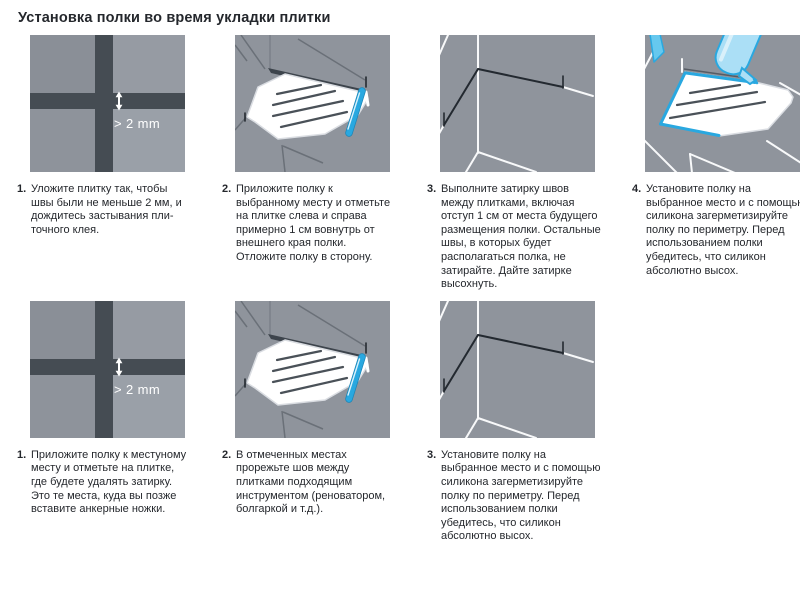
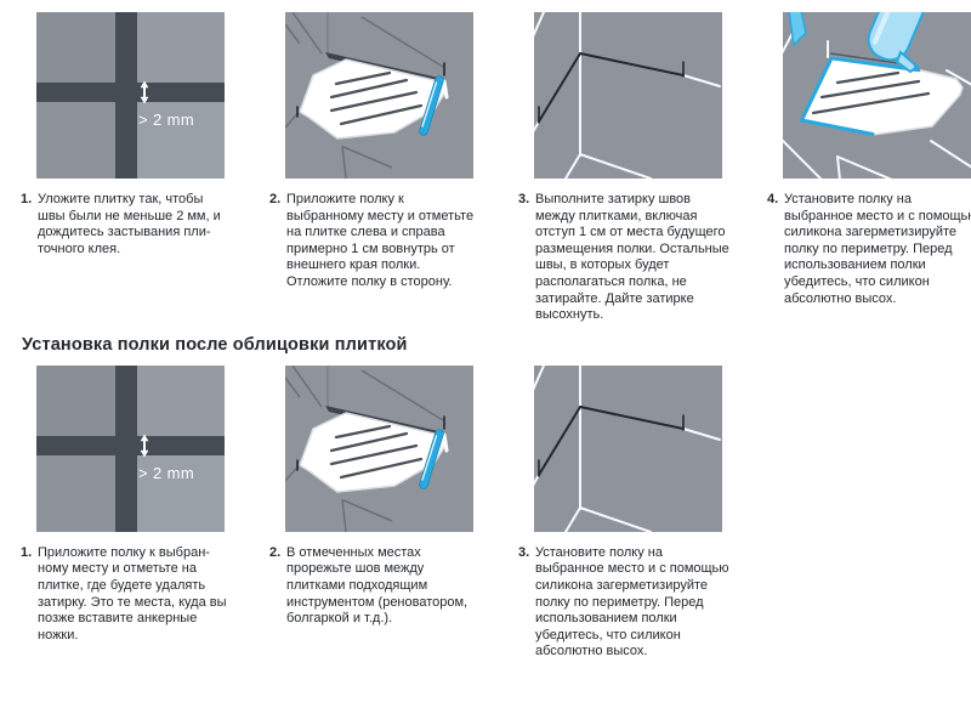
- Установка полки во время укладки плитки
  > 2 mm
  1.
  Уложите плитку так, чтобы швы были не меньше 2 мм, и дождитесь застывания пли­точного клея.
  2.
  Приложите полку к выбранному месту и отметьте на плитке слева и справа примерно 1 см вовнутрь от внешнего края полки. Отложите полку в сторону.
  3.
  Выполните затирку швов между плитками, включая отступ 1 см от места буду­щего размещения полки. Остальные швы, в которых будет располагаться полка, не затирайте. Дайте затир­ке высохнуть.
  4.
  Установите полку на выбранное место и с помощь силикона загерметизируйте полку по периметру. Перед использованием полки убедитесь, что силикон абсолютно высох.
+ Установка полки после облицовки плиткой
  > 2 mm
  1.
- Приложите полку к месту­ному месту и отметьте на плитке, где будете удалять затирку. Это те места, куда вы позже вставите анкерные ножки.
+ Приложите полку к выбран­ному месту и отметьте на плитке, где будете удалять затирку. Это те места, куда вы позже вставите анкерные ножки.
  2.
  В отмеченных местах прорежьте шов между плитками подходящим инструментом (реновато­ром, болгаркой и т.д.).
  3.
  Установите полку на выбранное место и с помощью силикона загер­метизируйте полку по периметру. Перед исполь­зованием полки убедитесь, что силикон абсолютно высох.
